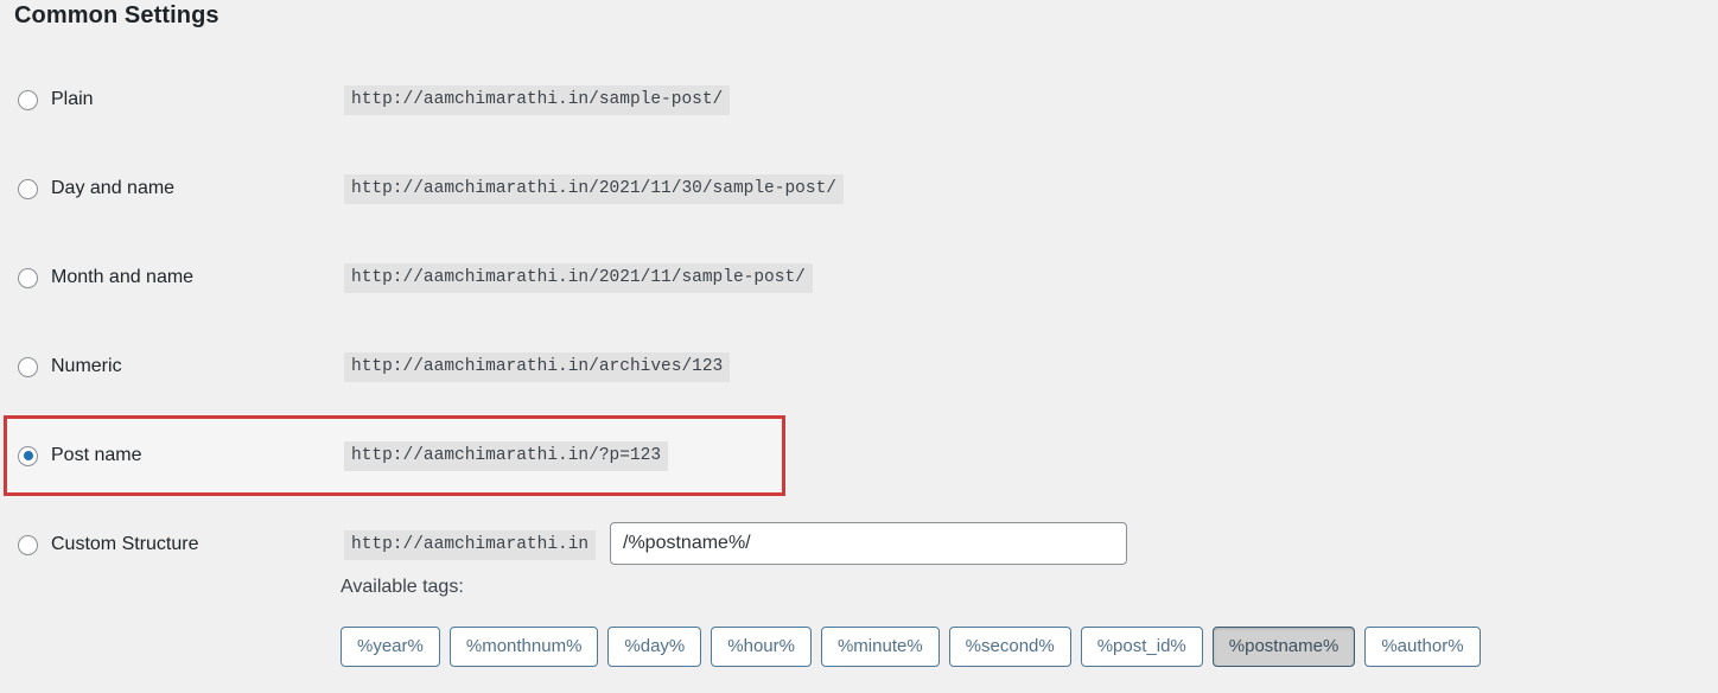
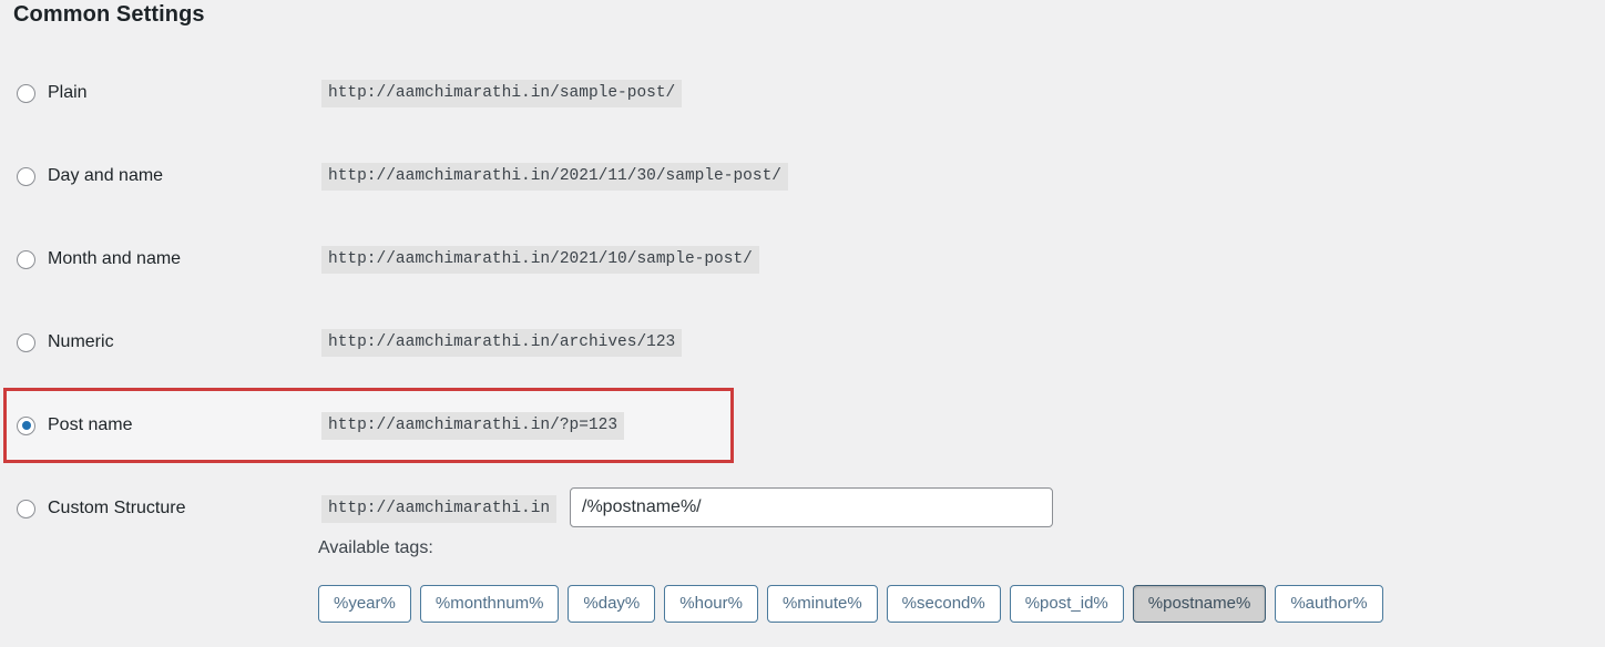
  Common Settings
  Plain
  http://aamchimarathi.in/sample-post/
  Day and name
  http://aamchimarathi.in/2021/11/30/sample-post/
  Month and name
- http://aamchimarathi.in/2021/11/sample-post/
+ http://aamchimarathi.in/2021/10/sample-post/
  Numeric
  http://aamchimarathi.in/archives/123
  Post name
  http://aamchimarathi.in/?p=123
  Custom Structure
  http://aamchimarathi.in
  /%postname%/
  Available tags:
  %year%
  %monthnum%
  %day%
  %hour%
  %minute%
  %second%
  %post_id%
  %postname%
  %author%
